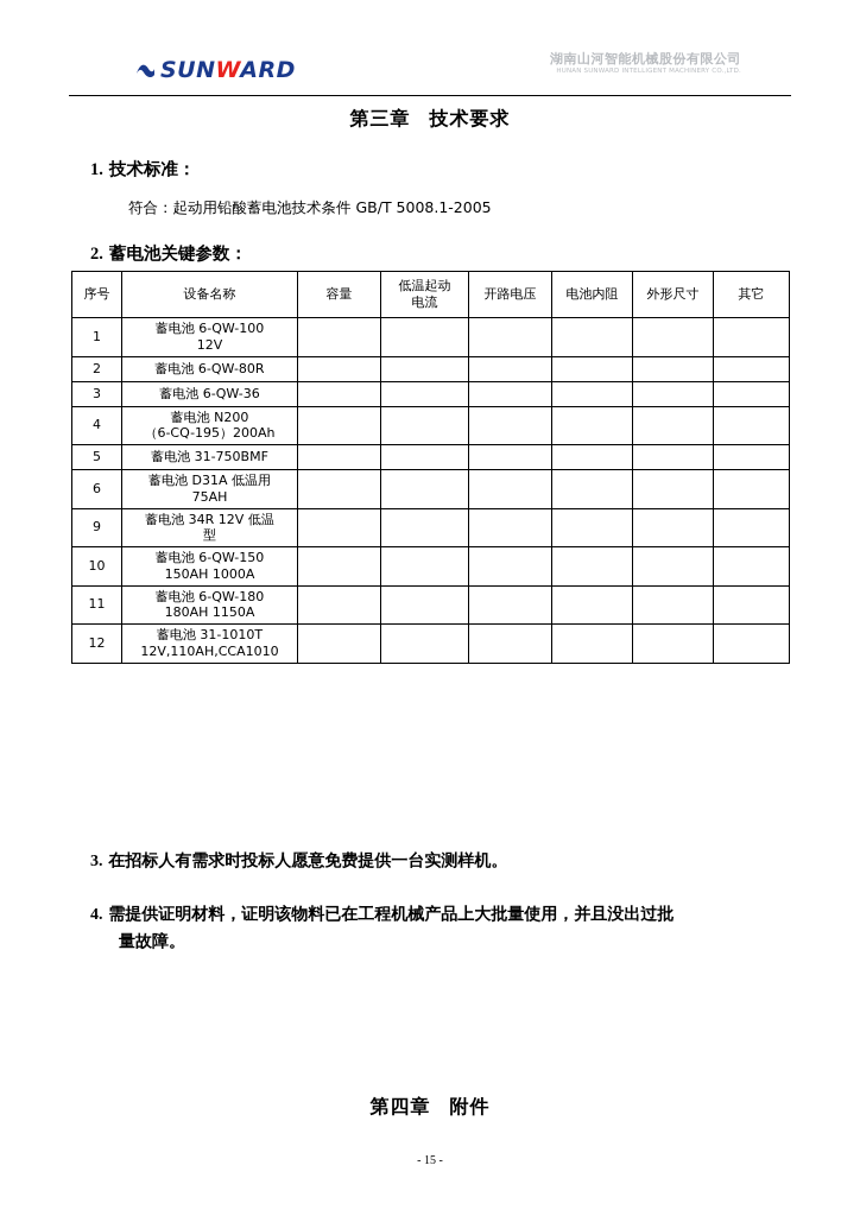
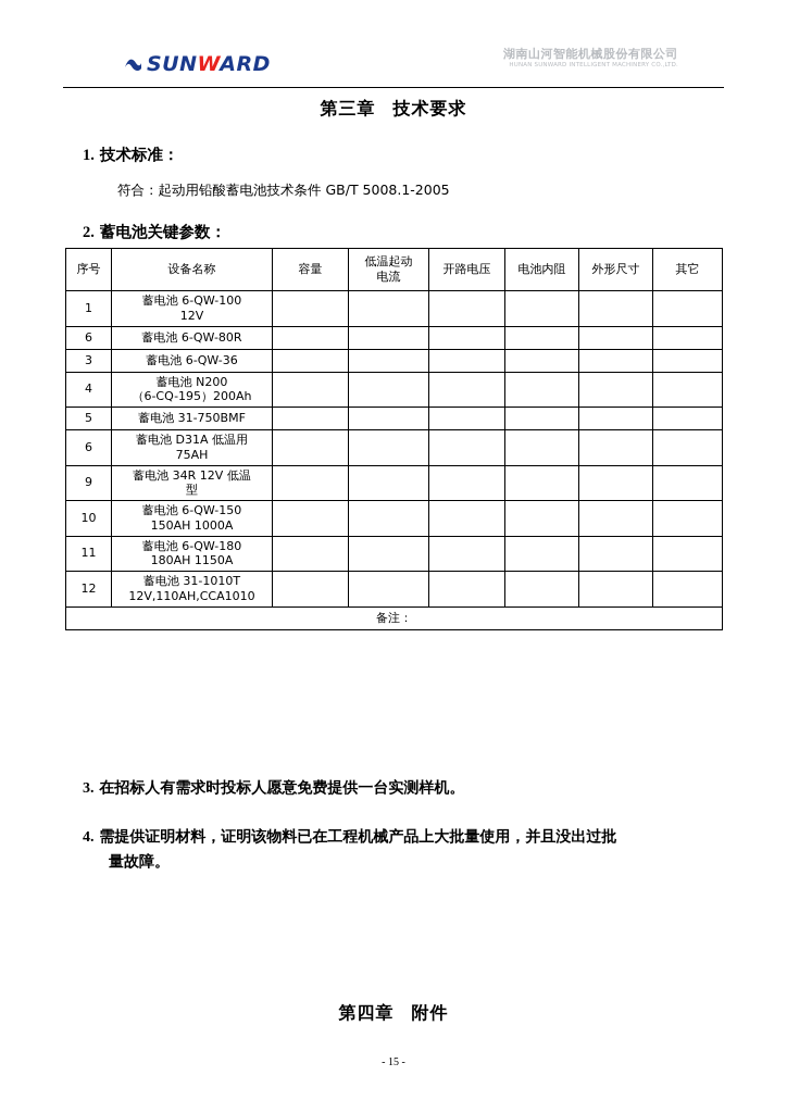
  SUNWARD
  湖南山河智能机械股份有限公司
  第三章 技术要求
  1. 技术标准：
  符合：起动用铅酸蓄电池技术条件 GB/T 5008.1-2005
  2. 蓄电池关键参数：
  序号	设备名称	容量	低温起动 电流	开路电压	电池内阻	外形尺寸	其它
  1	蓄电池 6-QW-10012V
- 2	蓄电池 6-QW-80R
+ 6	蓄电池 6-QW-80R
  3	蓄电池 6-QW-36
  4	蓄电池 N200（6-CQ-195）200Ah
  5	蓄电池 31-750BMF
  6	蓄电池 D31A 低温用75AH
  9	蓄电池 34R 12V 低温型
  10	蓄电池 6-QW-150150AH 1000A
  11	蓄电池 6-QW-180180AH 1150A
  12	蓄电池 31-1010T12V,110AH,CCA1010
+ 备注：
  3. 在招标人有需求时投标人愿意免费提供一台实测样机。
  4. 需提供证明材料，证明该物料已在工程机械产品上大批量使用，并且没出过批
  量故障。
  第四章 附件
  - 15 -
